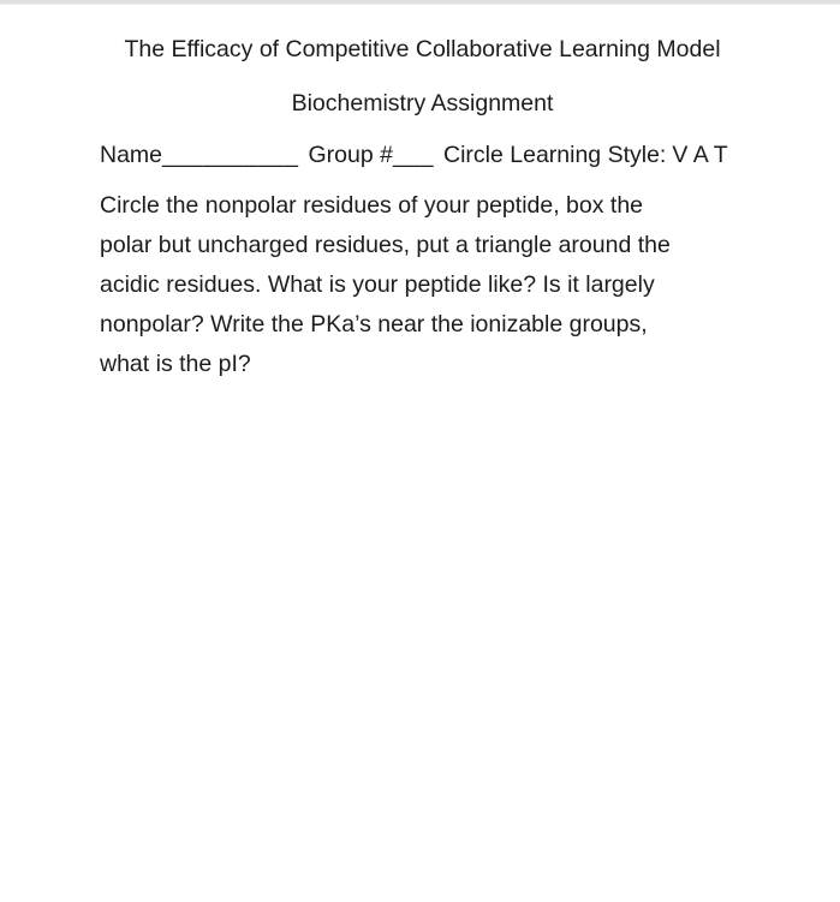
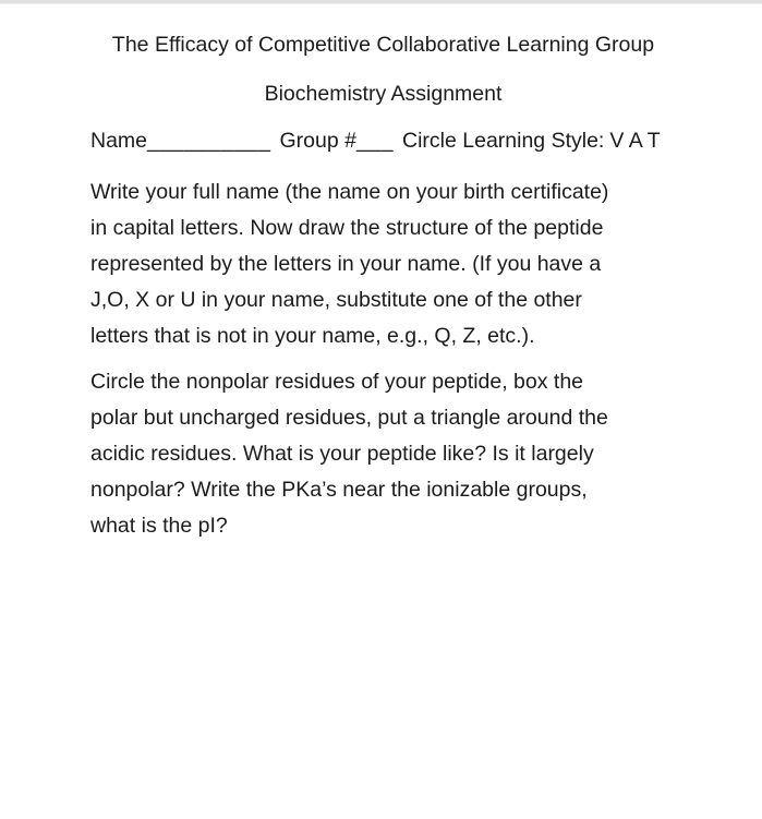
- The Efficacy of Competitive Collaborative Learning Model
+ The Efficacy of Competitive Collaborative Learning Group
  Biochemistry Assignment
  Name__________ Group #___ Circle Learning Style: V A T
+ Write your full name (the name on your birth certificate)
+ in capital letters. Now draw the structure of the peptide
+ represented by the letters in your name. (If you have a
+ J,O, X or U in your name, substitute one of the other
+ letters that is not in your name, e.g., Q, Z, etc.).
  Circle the nonpolar residues of your peptide, box the
  polar but uncharged residues, put a triangle around the
  acidic residues. What is your peptide like? Is it largely
  nonpolar? Write the PKa’s near the ionizable groups,
  what is the pI?
